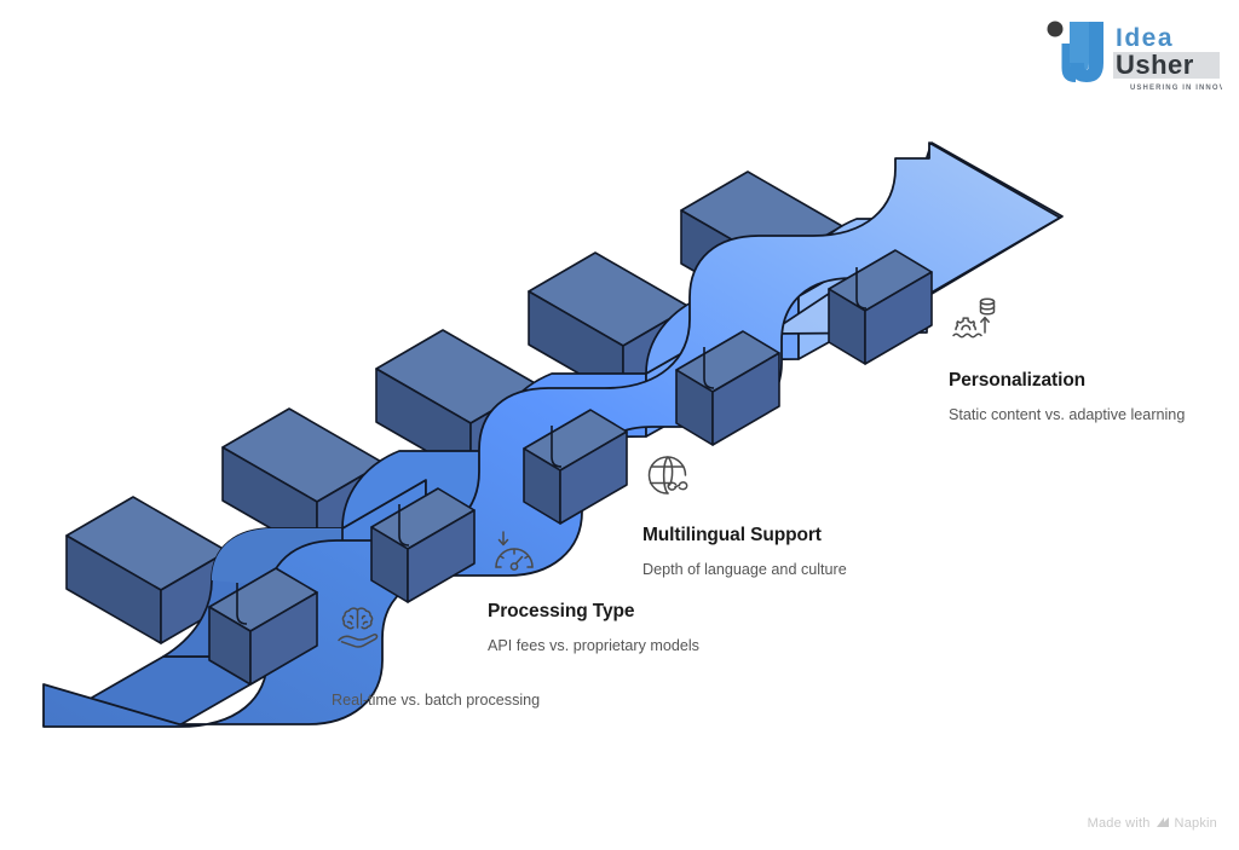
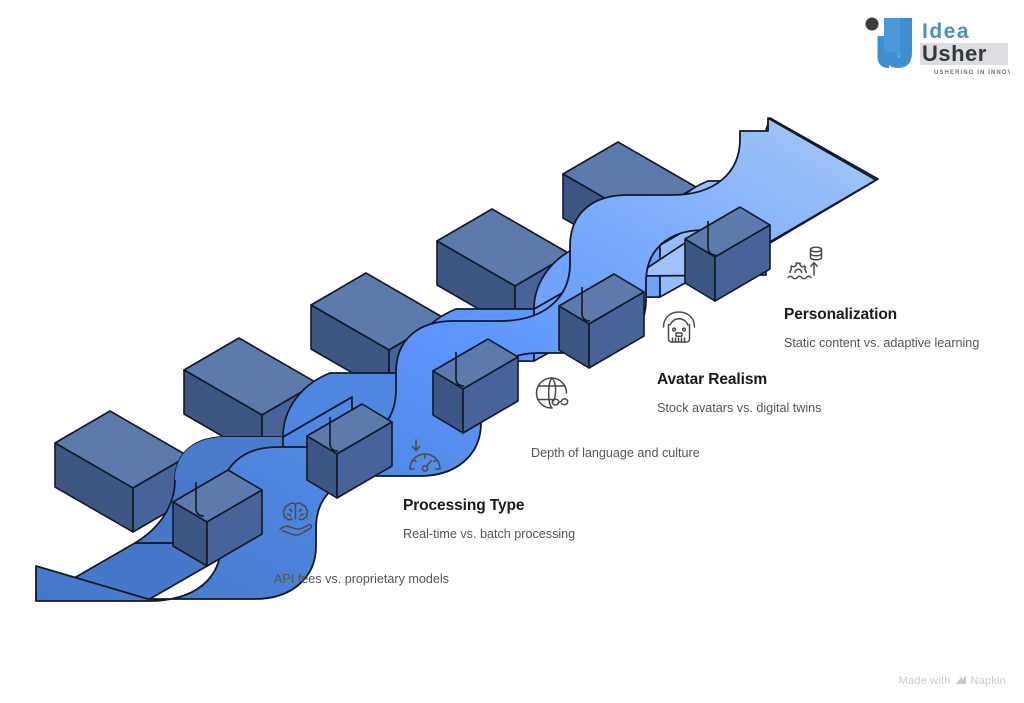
  Idea
  Usher
- Real-time vs. batch processing
+ API fees vs. proprietary models
  Processing Type
- API fees vs. proprietary models
+ Real-time vs. batch processing
- Multilingual Support
  Depth of language and culture
+ Avatar Realism
+ Stock avatars vs. digital twins
  Personalization
  Static content vs. adaptive learning
  Made with
  Napkin
